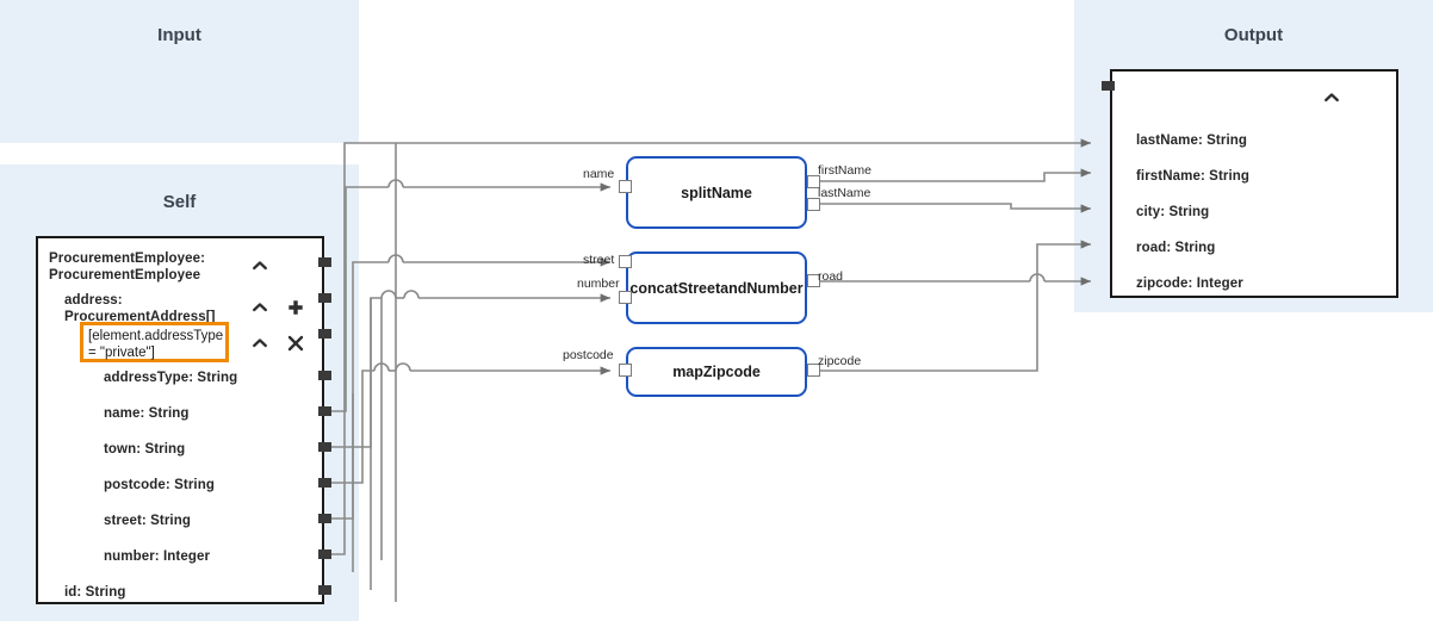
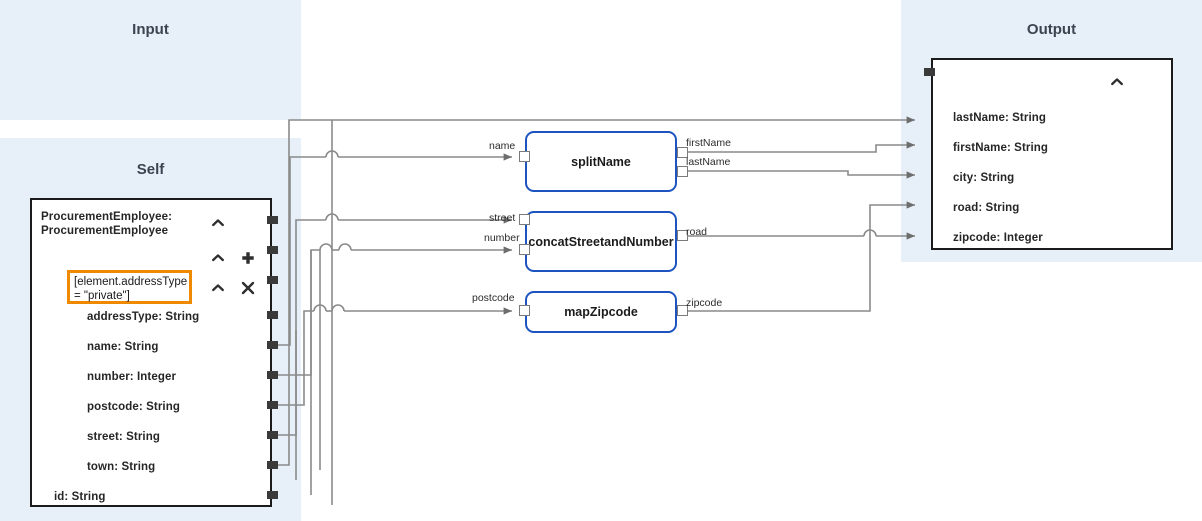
  Input
  Self
  Output
  ProcurementEmployee:
  ProcurementEmployee
- address:
- ProcurementAddress[]
  addressType: String
  name: String
- town: String
+ number: Integer
  postcode: String
  street: String
- number: Integer
+ town: String
  id: String
  [element.addressType
  = "private"]
  lastName: String
  firstName: String
  city: String
  road: String
  zipcode: Integer
  splitName
  name
  firstName
  lastName
  concatStreetandNumber
  street
  number
  road
  mapZipcode
  postcode
  zipcode
